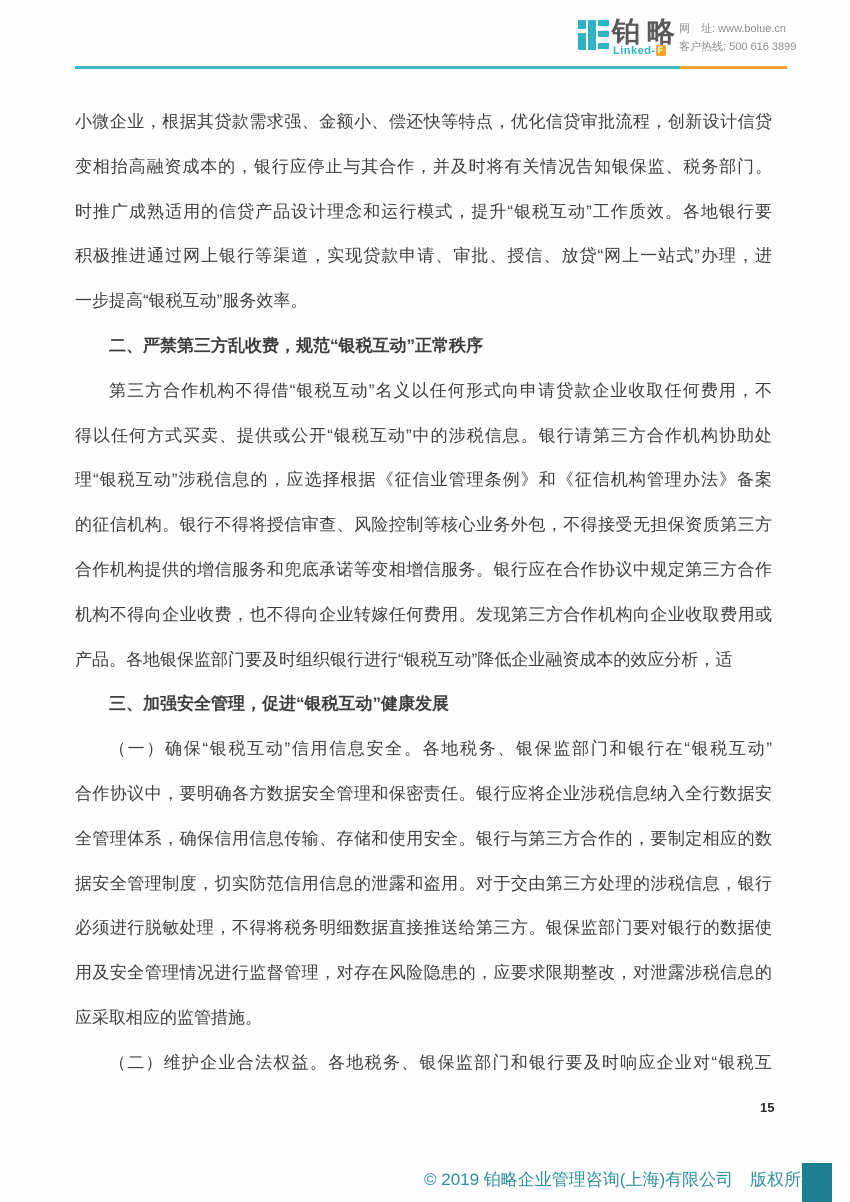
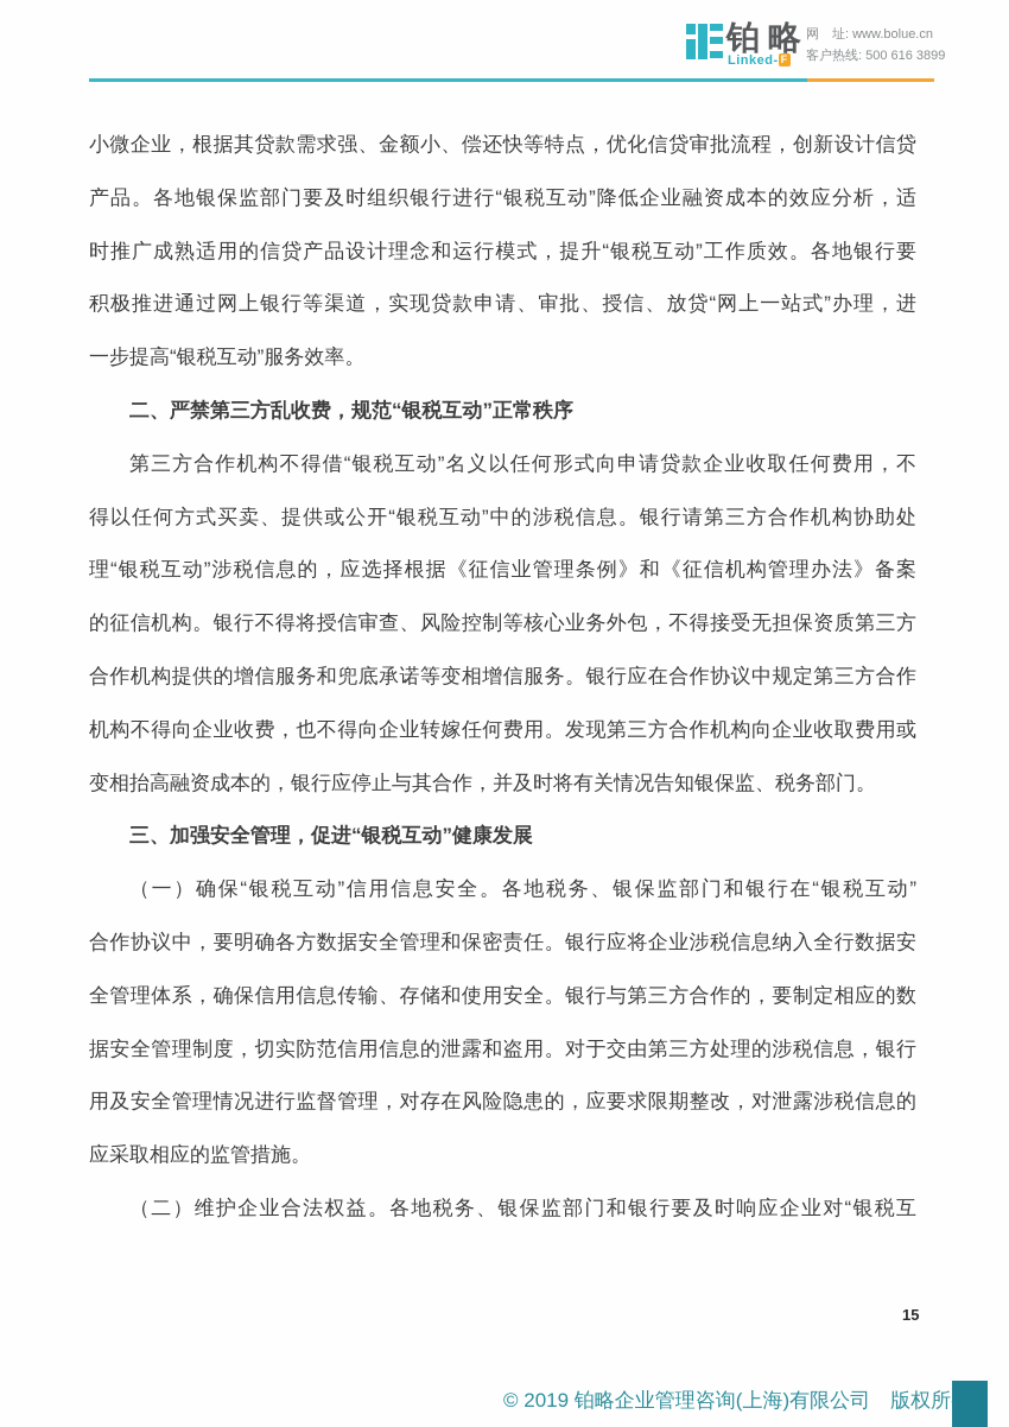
  铂略
  Linked- F
  网 址: www.bolue.cn
  客户热线: 500 616 3899
  小微企业，根据其贷款需求强、金额小、偿还快等特点，优化信贷审批流程，创新设计信贷
- 变相抬高融资成本的，银行应停止与其合作，并及时将有关情况告知银保监、税务部门。
+ 产品。各地银保监部门要及时组织银行进行“银税互动”降低企业融资成本的效应分析，适
  时推广成熟适用的信贷产品设计理念和运行模式，提升“银税互动”工作质效。各地银行要
  积极推进通过网上银行等渠道，实现贷款申请、审批、授信、放贷“网上一站式”办理，进
  一步提高“银税互动”服务效率。
  二、严禁第三方乱收费，规范“银税互动”正常秩序
  第三方合作机构不得借“银税互动”名义以任何形式向申请贷款企业收取任何费用，不
  得以任何方式买卖、提供或公开“银税互动”中的涉税信息。银行请第三方合作机构协助处
  理“银税互动”涉税信息的，应选择根据《征信业管理条例》和《征信机构管理办法》备案
  的征信机构。银行不得将授信审查、风险控制等核心业务外包，不得接受无担保资质第三方
  合作机构提供的增信服务和兜底承诺等变相增信服务。银行应在合作协议中规定第三方合作
  机构不得向企业收费，也不得向企业转嫁任何费用。发现第三方合作机构向企业收取费用或
- 产品。各地银保监部门要及时组织银行进行“银税互动”降低企业融资成本的效应分析，适
+ 变相抬高融资成本的，银行应停止与其合作，并及时将有关情况告知银保监、税务部门。
  三、加强安全管理，促进“银税互动”健康发展
  （一）确保“银税互动”信用信息安全。各地税务、银保监部门和银行在“银税互动”
  合作协议中，要明确各方数据安全管理和保密责任。银行应将企业涉税信息纳入全行数据安
  全管理体系，确保信用信息传输、存储和使用安全。银行与第三方合作的，要制定相应的数
  据安全管理制度，切实防范信用信息的泄露和盗用。对于交由第三方处理的涉税信息，银行
- 必须进行脱敏处理，不得将税务明细数据直接推送给第三方。银保监部门要对银行的数据使
  用及安全管理情况进行监督管理，对存在风险隐患的，应要求限期整改，对泄露涉税信息的
  应采取相应的监管措施。
  （二）维护企业合法权益。各地税务、银保监部门和银行要及时响应企业对“银税互
  15
  © 2019 铂略企业管理咨询(上海)有限公司 版权所
